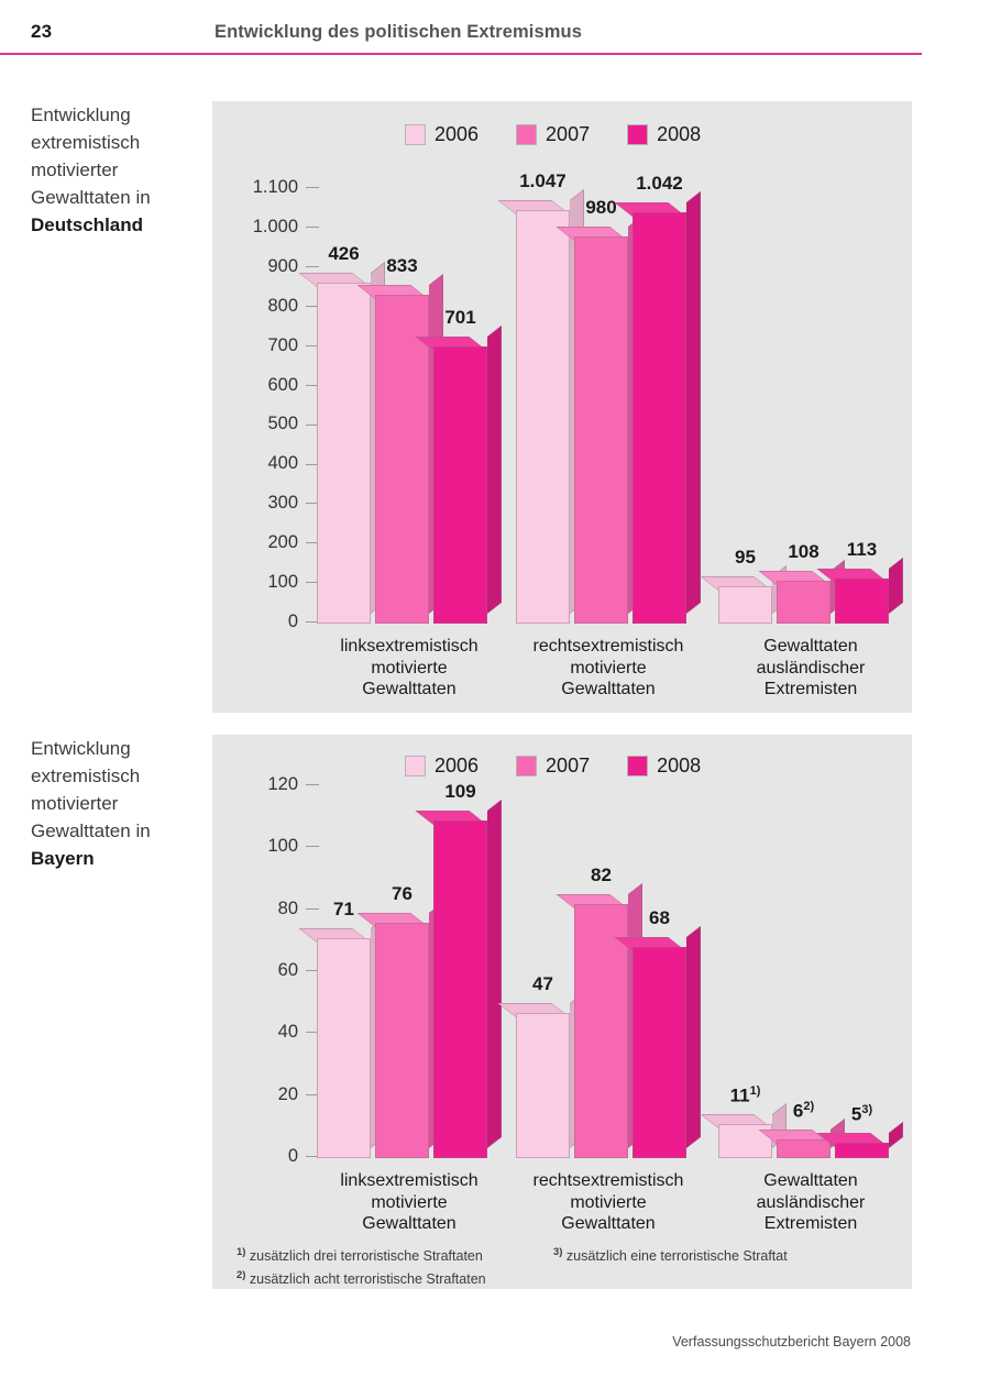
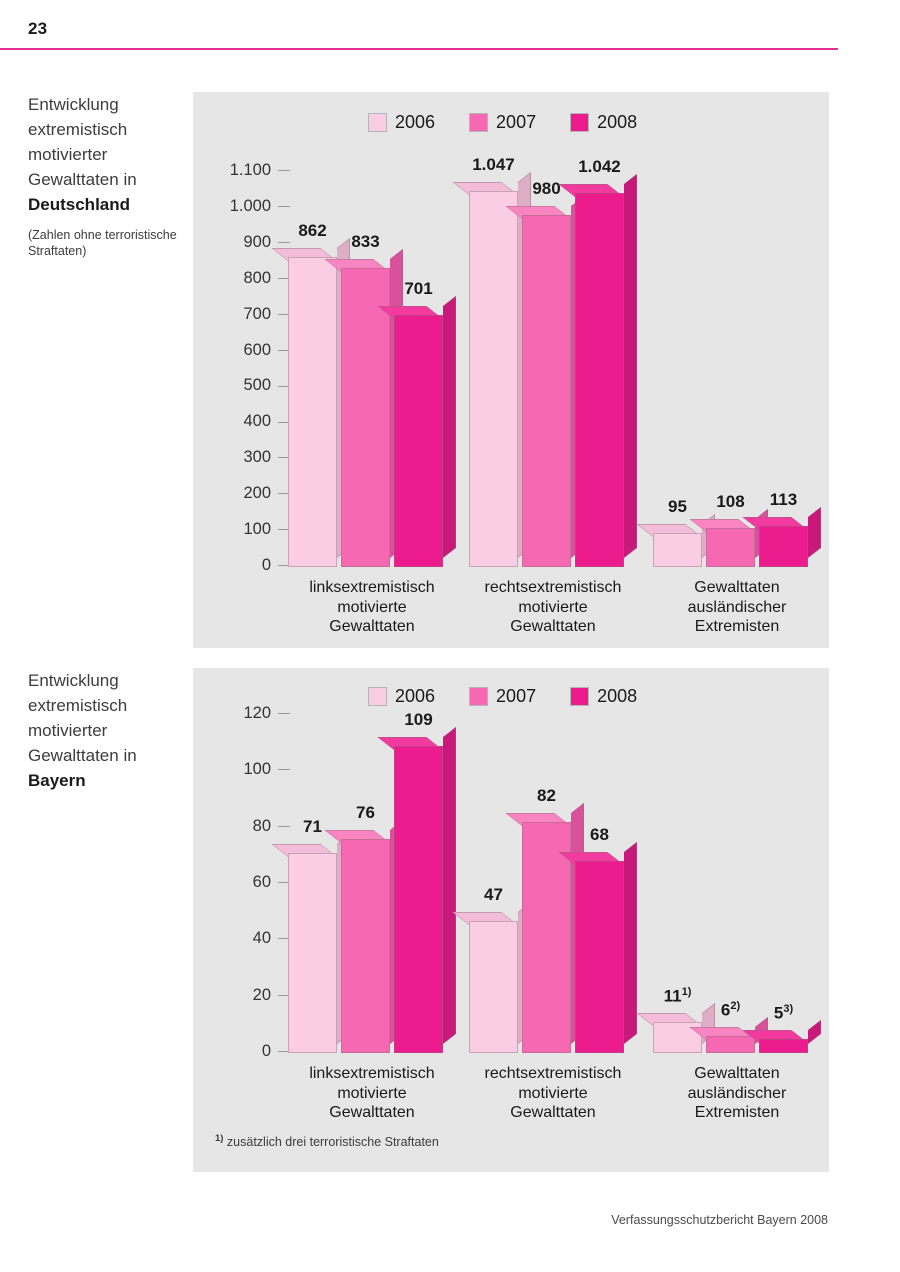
  23
- Entwicklung des politischen Extremismus
  Entwicklung
  extremistisch
  motivierter
  Gewalttaten in
  Deutschland
+ (Zahlen ohne terroristische Straftaten)
  Entwicklung
  extremistisch
  motivierter
  Gewalttaten in
  Bayern
  2006
  2007
  2008
  0
  100
  200
  300
  400
  500
  600
  700
  800
  900
  1.000
  1.100
- 426
+ 862
  833
  701
  linksextremistisch
  motivierte
  Gewalttaten
  1.047
  980
  1.042
  rechtsextremistisch
  motivierte
  Gewalttaten
  95
  108
  113
  Gewalttaten
  ausländischer
  Extremisten
  2006
  2007
  2008
  0
  20
  40
  60
  80
  100
  120
  71
  76
  109
  linksextremistisch
  motivierte
  Gewalttaten
  47
  82
  68
  rechtsextremistisch
  motivierte
  Gewalttaten
  111)
  62)
  53)
  Gewalttaten
  ausländischer
  Extremisten
  1) zusätzlich drei terroristische Straftaten
- 2) zusätzlich acht terroristische Straftaten
- 3) zusätzlich eine terroristische Straftat
  Verfassungsschutzbericht Bayern 2008
